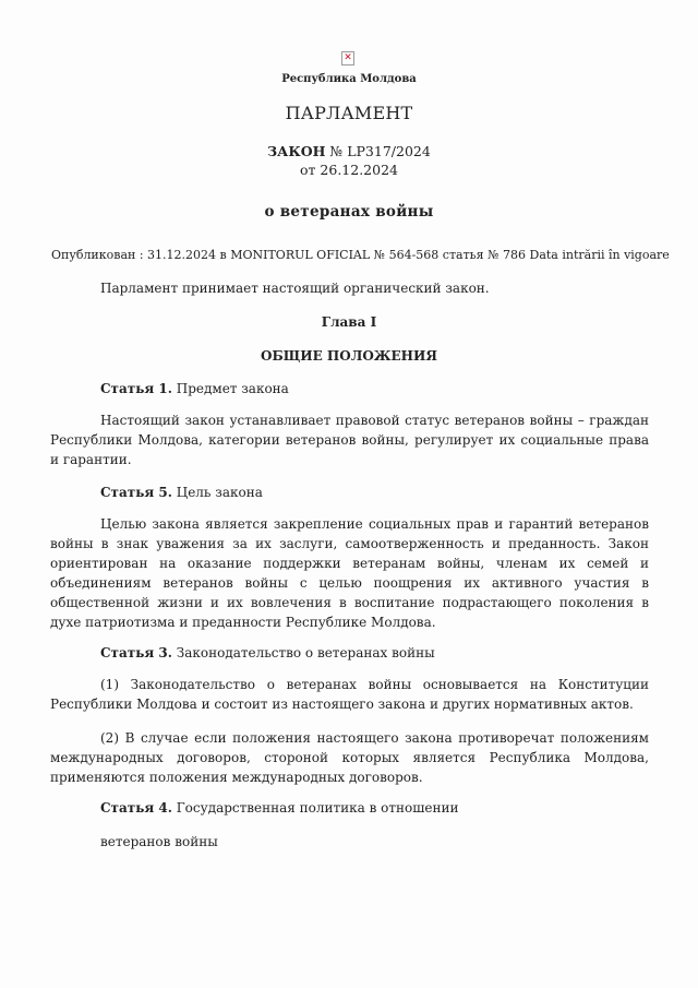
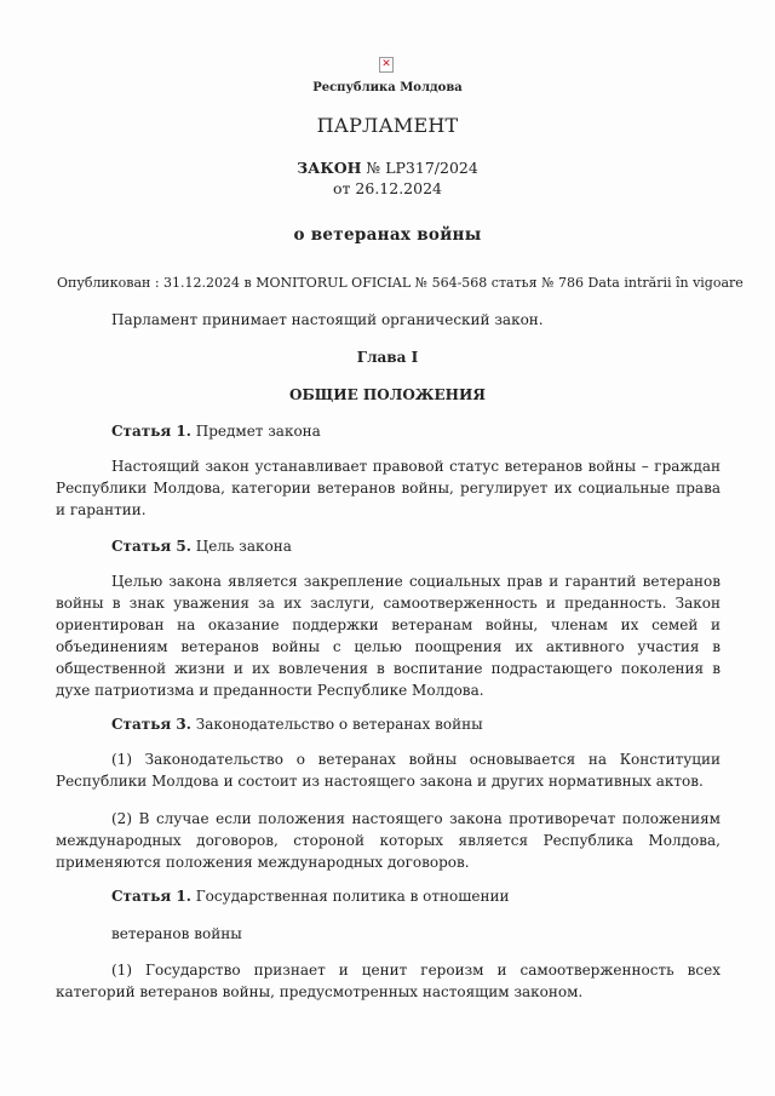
  ✕
  Республика Молдова
  ПАРЛАМЕНТ
  ЗАКОН № LP317/2024
  от 26.12.2024
  о ветеранах войны
  Опубликован : 31.12.2024 в MONITORUL OFICIAL № 564-568 статья № 786 Data intrării în vigoare
  Парламент принимает настоящий органический закон.
  Глава I
  ОБЩИЕ ПОЛОЖЕНИЯ
  Статья 1. Предмет закона
  Настоящий закон устанавливает правовой статус ветеранов войны – граждан Республики Молдова, категории ветеранов войны, регулирует их социальные права и гарантии.
  Статья 5. Цель закона
  Целью закона является закрепление социальных прав и гарантий ветеранов войны в знак уважения за их заслуги, самоотверженность и преданность. Закон ориентирован на оказание поддержки ветеранам войны, членам их семей и объединениям ветеранов войны с целью поощрения их активного участия в общественной жизни и их вовлечения в воспитание подрастающего поколения в духе патриотизма и преданности Республике Молдова.
  Статья 3. Законодательство о ветеранах войны
  (1) Законодательство о ветеранах войны основывается на Конституции Республики Молдова и состоит из настоящего закона и других нормативных актов.
  (2) В случае если положения настоящего закона противоречат положениям международных договоров, стороной которых является Республика Молдова, применяются положения международных договоров.
- Статья 4. Государственная политика в отношении
+ Статья 1. Государственная политика в отношении
  ветеранов войны
+ (1) Государство признает и ценит героизм и самоотверженность всех категорий ветеранов войны, предусмотренных настоящим законом.
